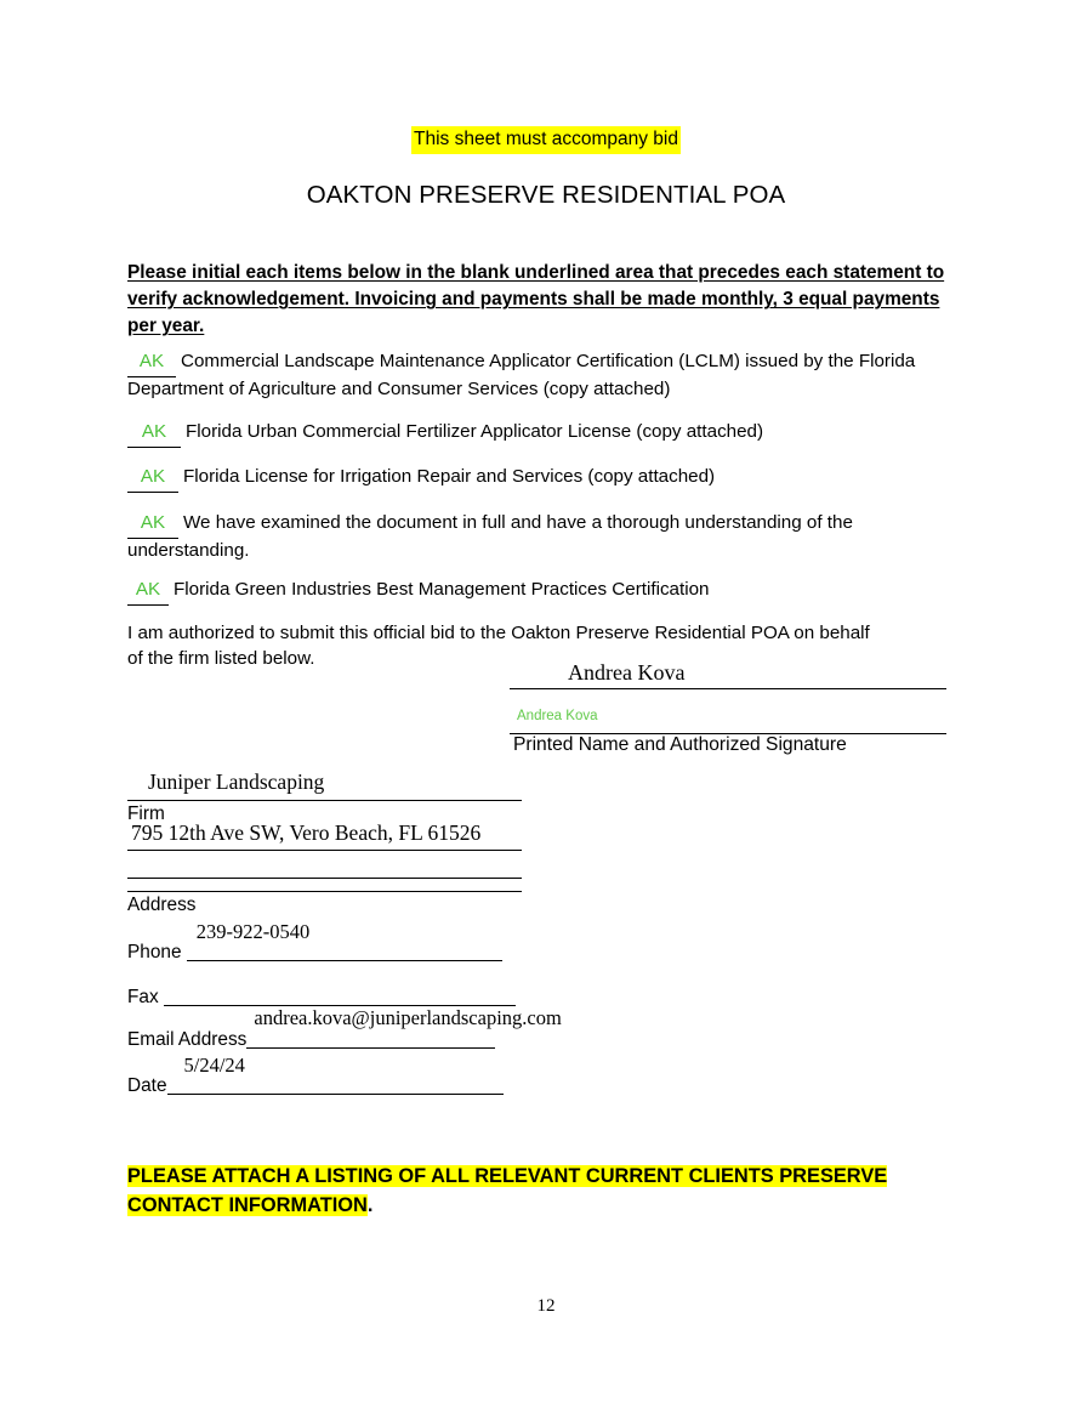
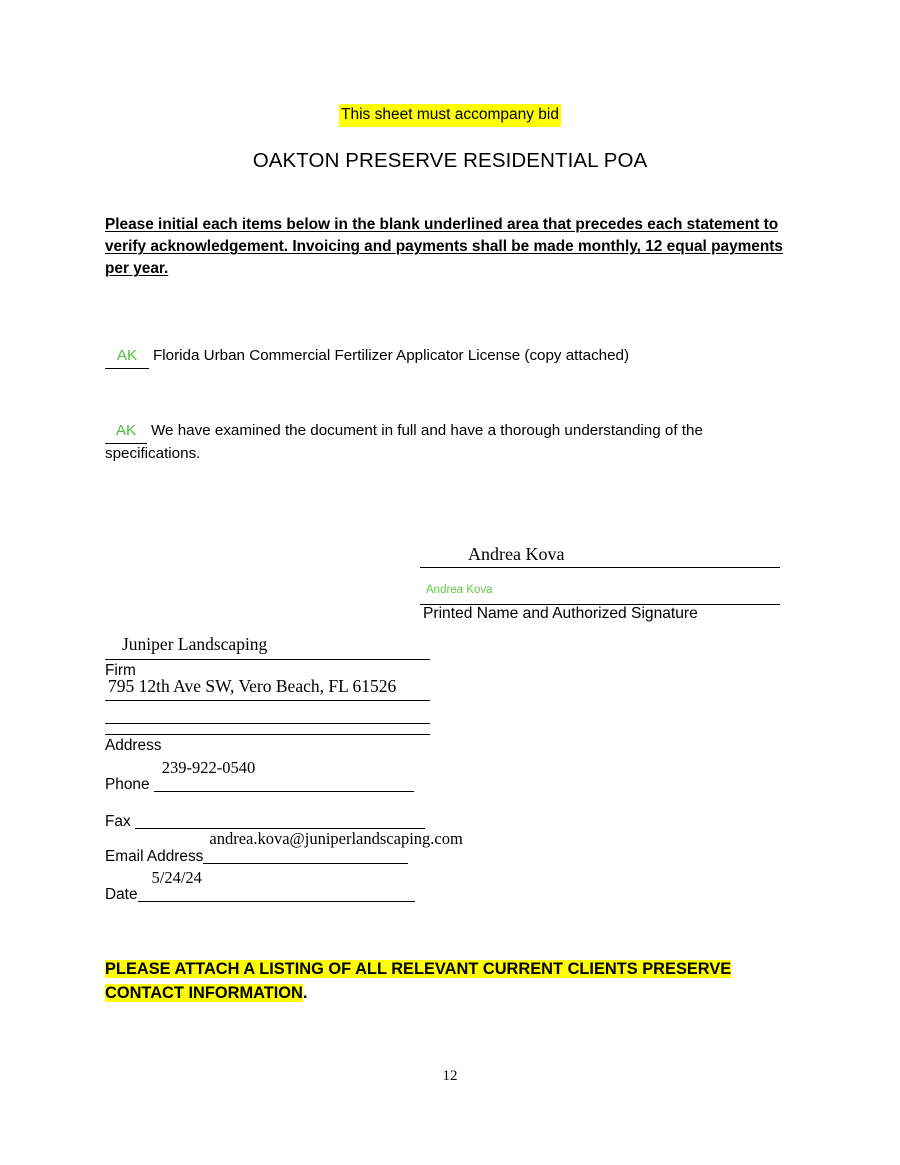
  This sheet must accompany bid
  OAKTON PRESERVE RESIDENTIAL POA
- Please initial each items below in the blank underlined area that precedes each statement to verify acknowledgement. Invoicing and payments shall be made monthly, 3 equal payments per year.
+ Please initial each items below in the blank underlined area that precedes each statement to verify acknowledgement. Invoicing and payments shall be made monthly, 12 equal payments per year.
- AK Commercial Landscape Maintenance Applicator Certification (LCLM) issued by the Florida Department of Agriculture and Consumer Services (copy attached)
  AK Florida Urban Commercial Fertilizer Applicator License (copy attached)
- AK Florida License for Irrigation Repair and Services (copy attached)
- AK We have examined the document in full and have a thorough understanding of the understanding.
+ AK We have examined the document in full and have a thorough understanding of the specifications.
- AK Florida Green Industries Best Management Practices Certification
- I am authorized to submit this official bid to the Oakton Preserve Residential POA on behalf of the firm listed below.
  Andrea Kova
  Andrea Kova
  Printed Name and Authorized Signature
  Juniper Landscaping
  Firm
  795 12th Ave SW, Vero Beach, FL 61526
  Address
  Phone
  239-922-0540
  Fax
  Email Address
  andrea.kova@juniperlandscaping.com
  Date
  5/24/24
  PLEASE ATTACH A LISTING OF ALL RELEVANT CURRENT CLIENTS PRESERVE
  CONTACT INFORMATION.
  12
